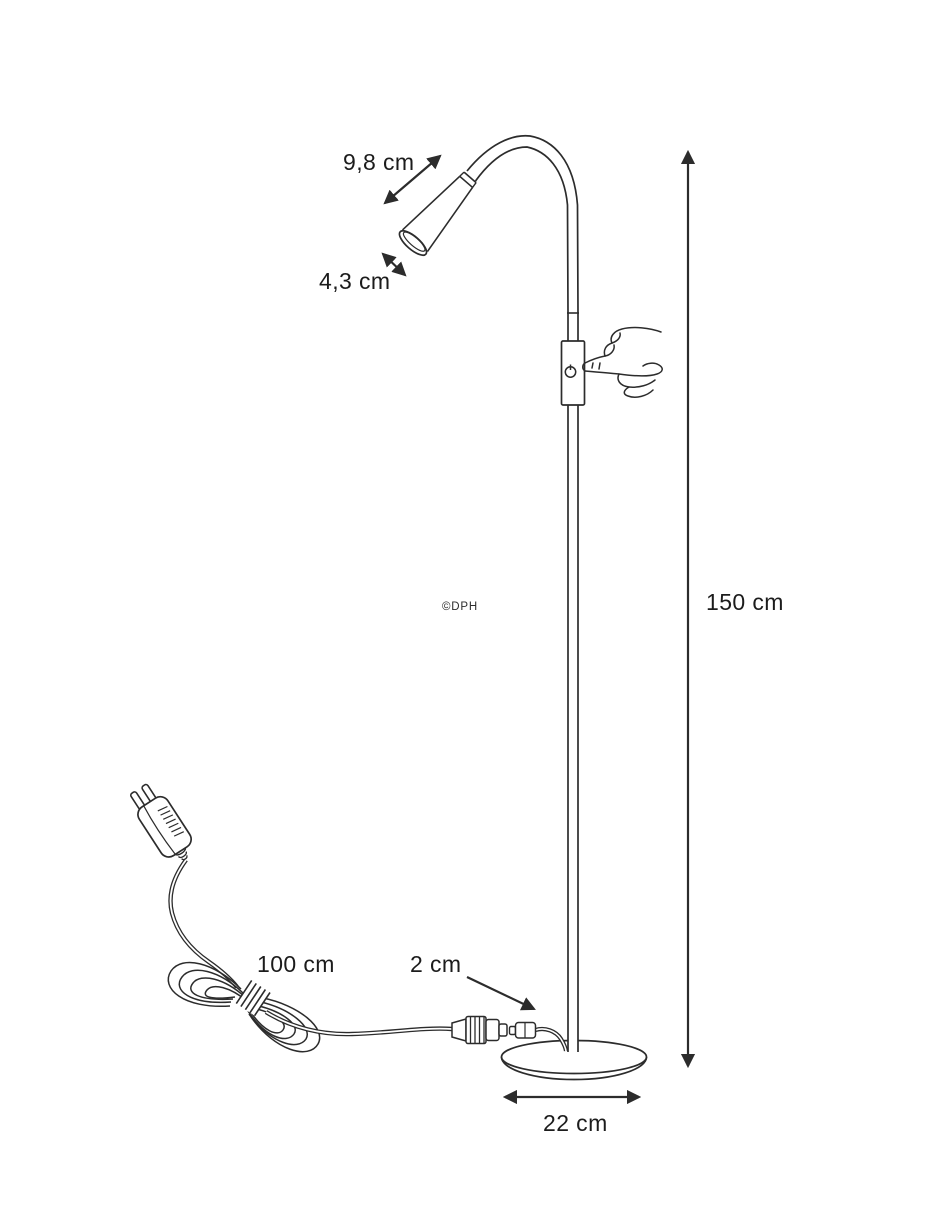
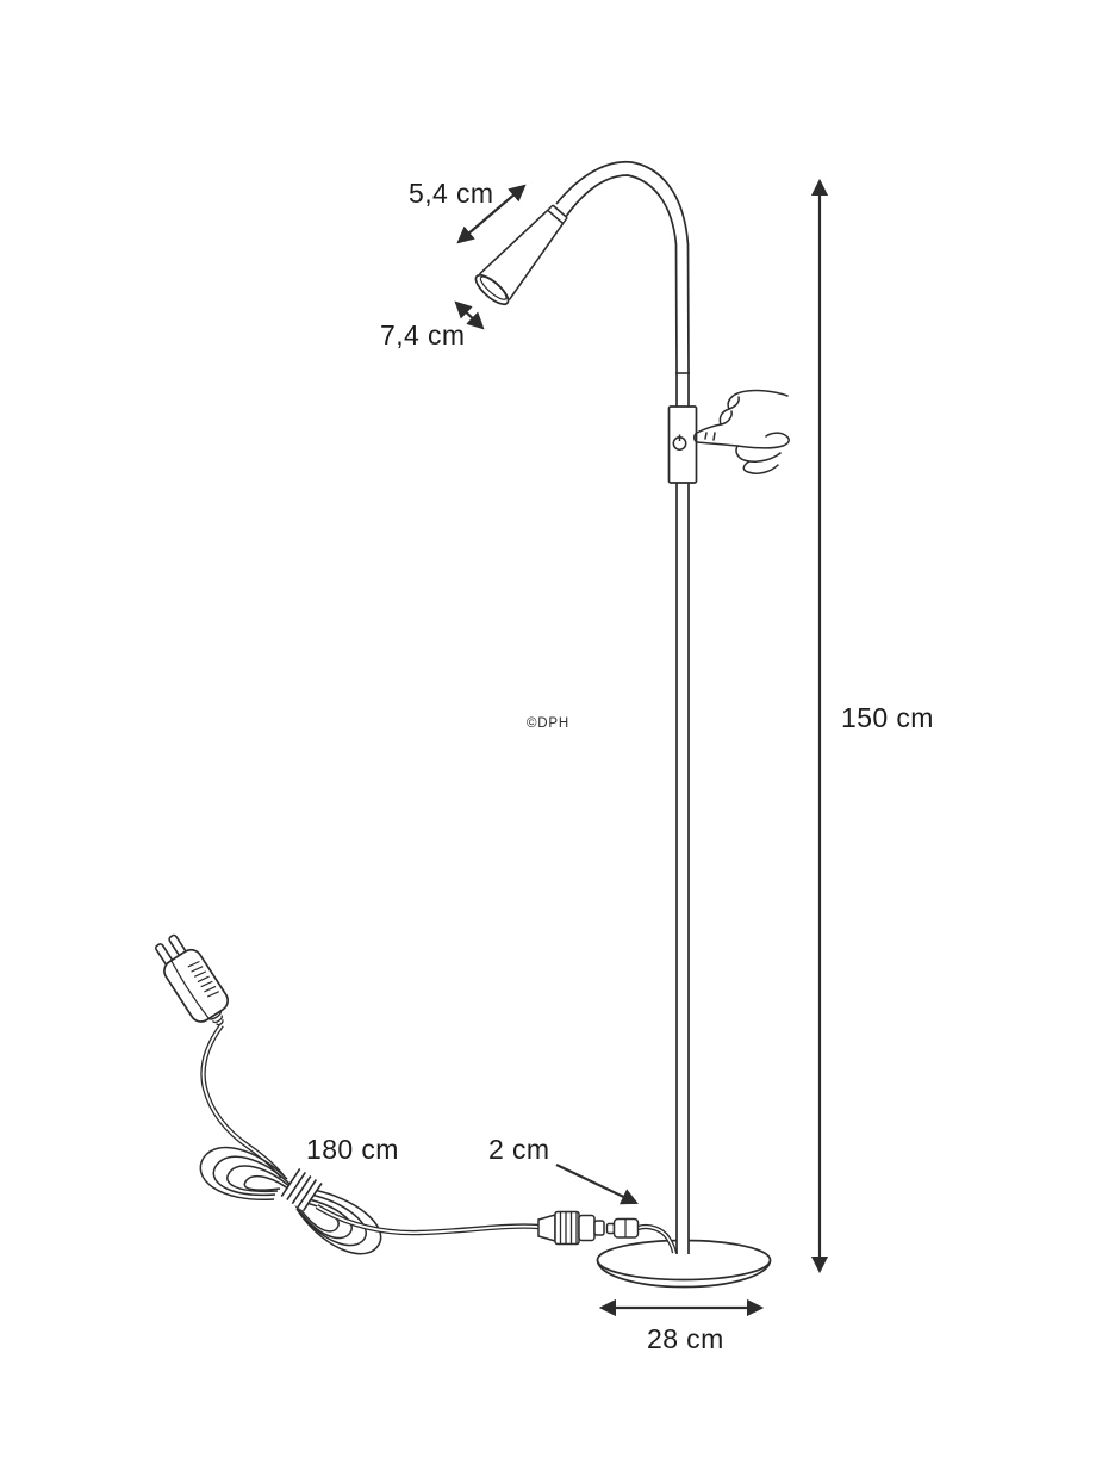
- 9,8 cm
+ 5,4 cm
- 4,3 cm
+ 7,4 cm
  150 cm
- 100 cm
+ 180 cm
  2 cm
- 22 cm
+ 28 cm
  ©DPH
